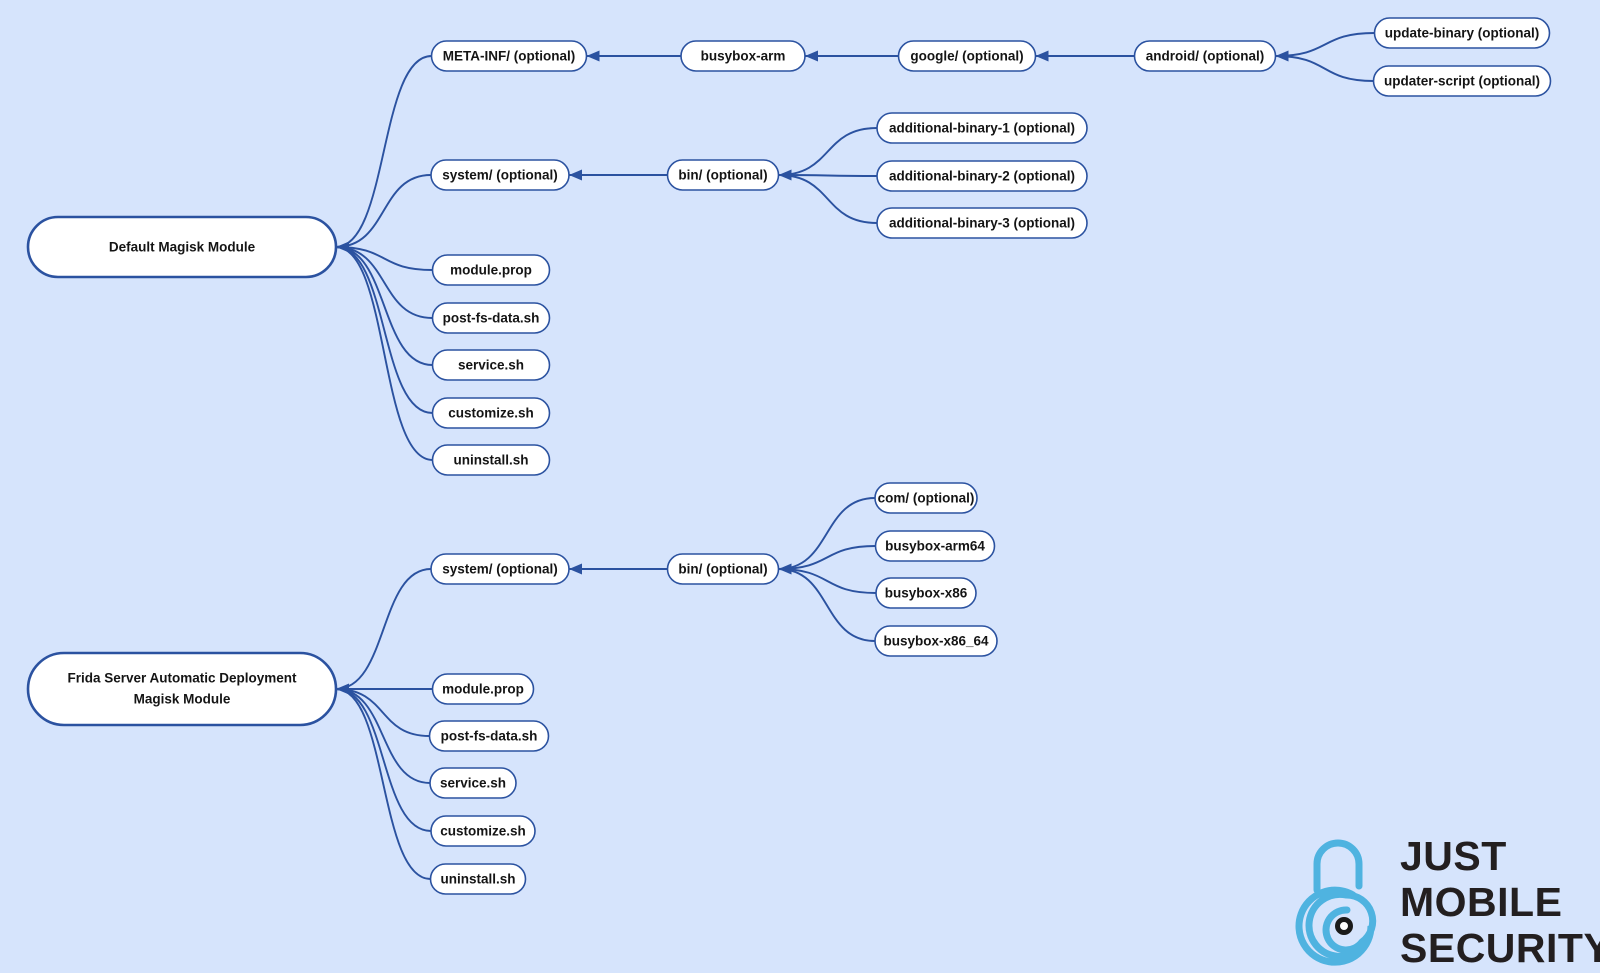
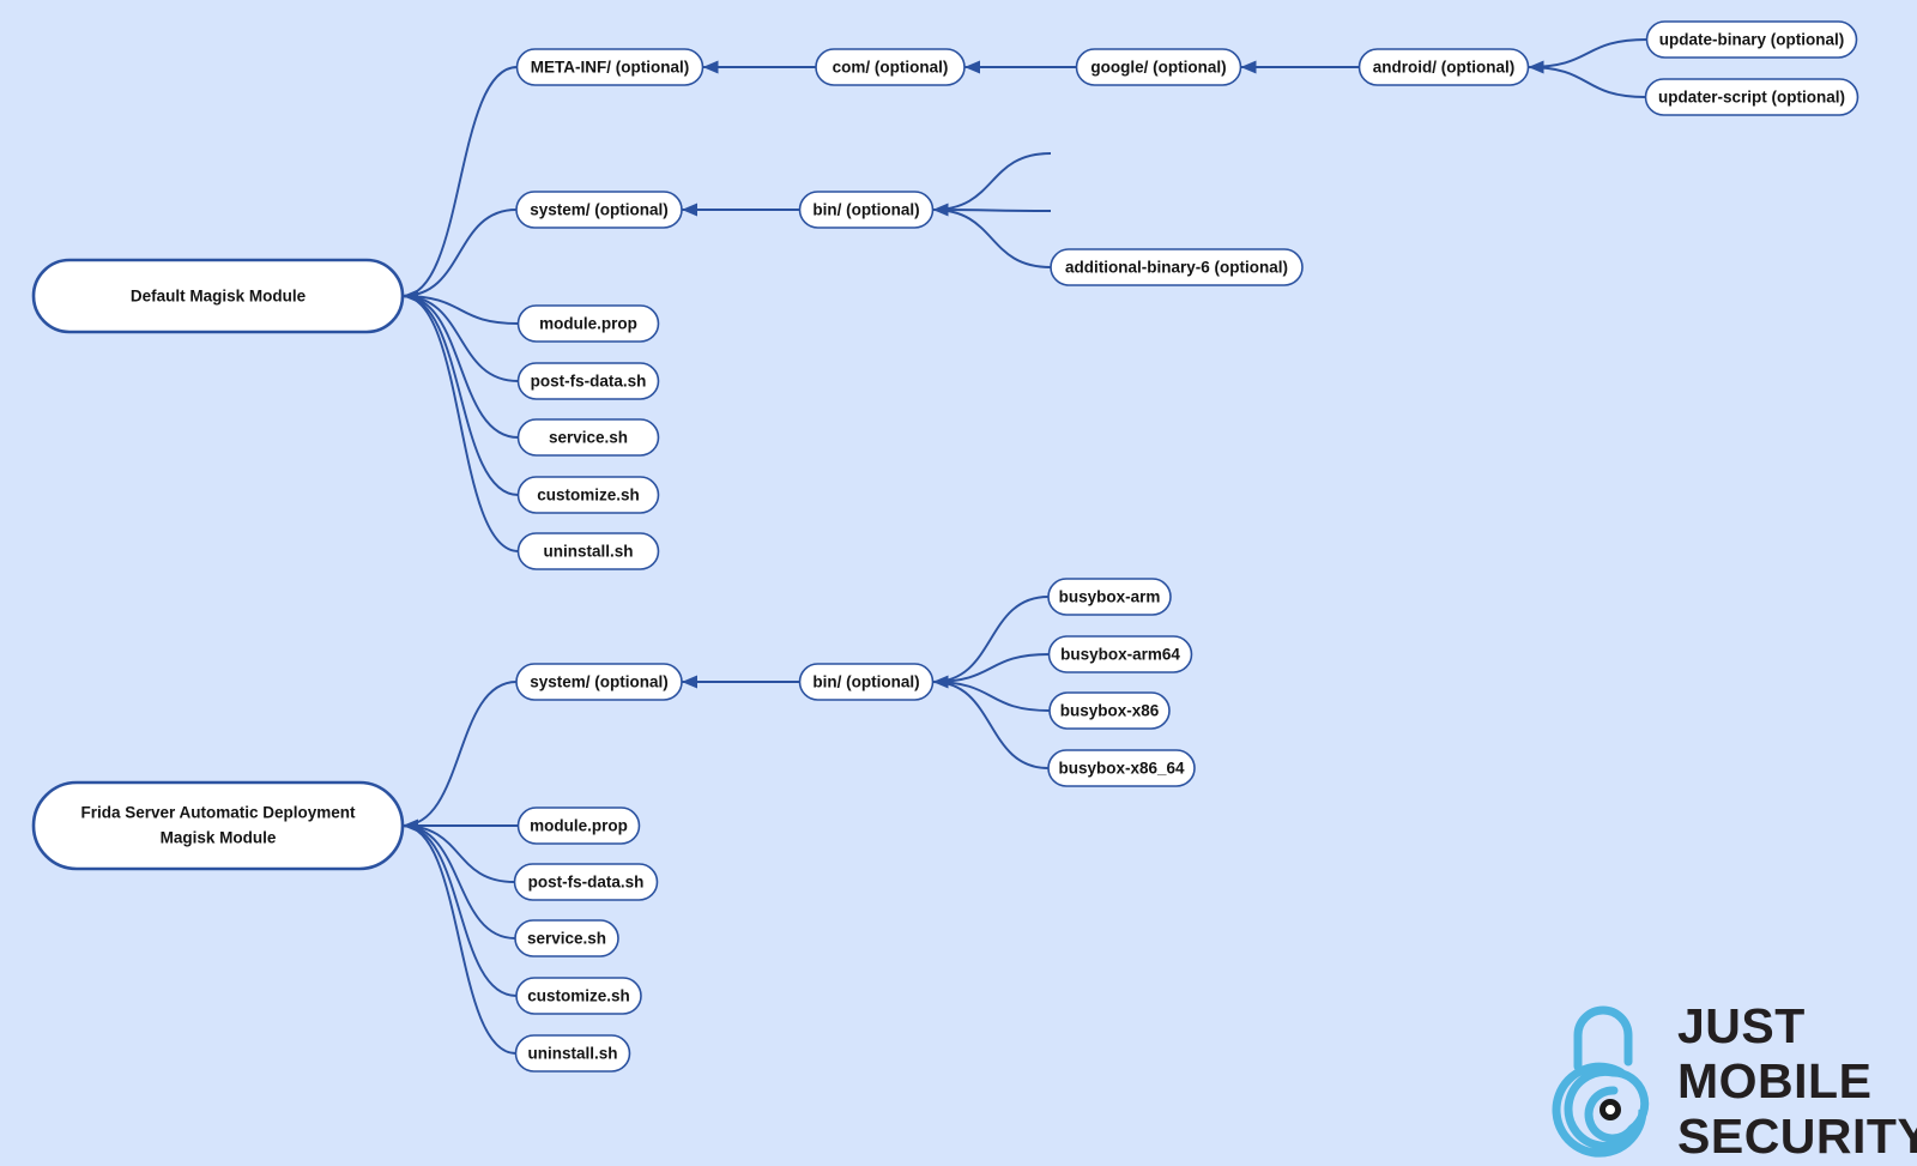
  Default Magisk Module
  META-INF/ (optional)
- busybox-arm
+ com/ (optional)
  google/ (optional)
  android/ (optional)
  update-binary (optional)
  updater-script (optional)
  system/ (optional)
  bin/ (optional)
- additional-binary-1 (optional)
- additional-binary-2 (optional)
- additional-binary-3 (optional)
+ additional-binary-6 (optional)
  module.prop
  post-fs-data.sh
  service.sh
  customize.sh
  uninstall.sh
  Frida Server Automatic Deployment
  Magisk Module
  system/ (optional)
  bin/ (optional)
- com/ (optional)
+ busybox-arm
  busybox-arm64
  busybox-x86
  busybox-x86_64
  module.prop
  post-fs-data.sh
  service.sh
  customize.sh
  uninstall.sh
  JUST
  MOBILE
  SECURITY
